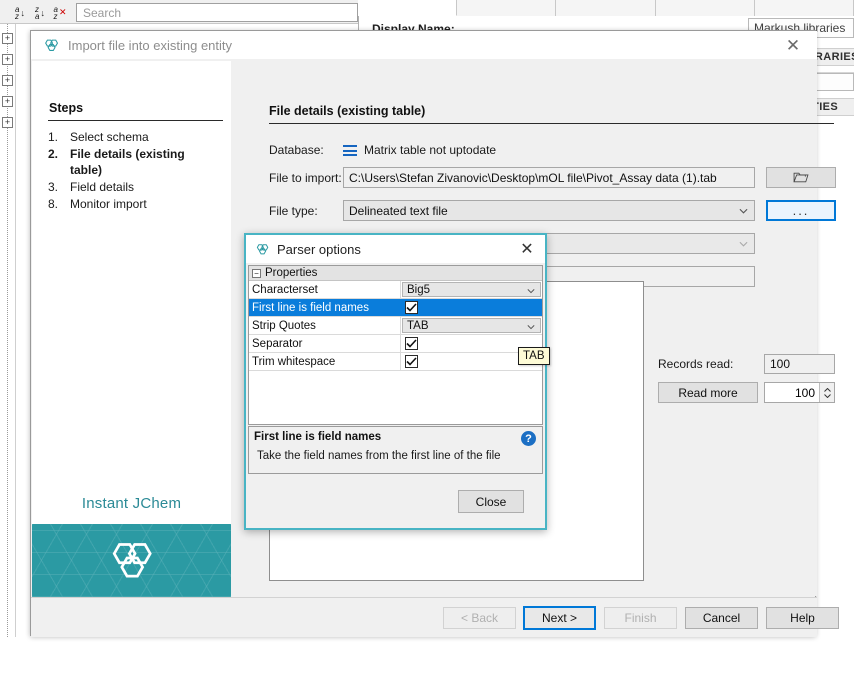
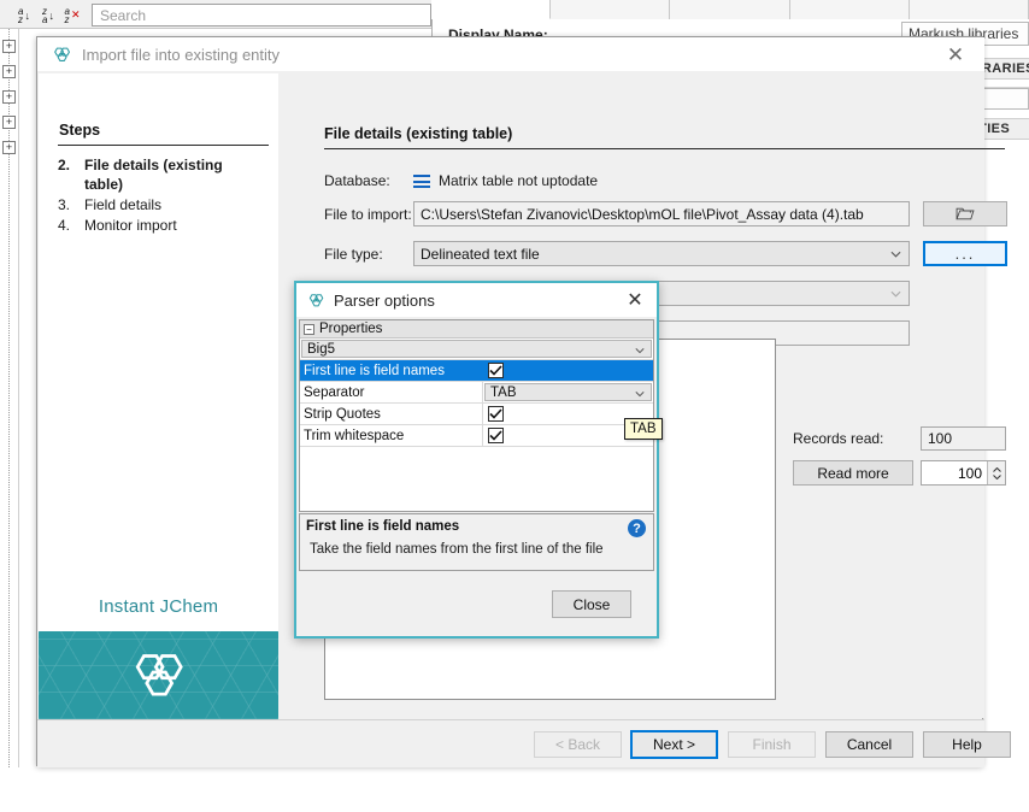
  a
  z
  ↓
  z
  a
  ↓
  a
  z
  ✕
  Search
  +
  +
  +
  +
  +
  Display Name:
  Markush libraries
  Import file into existing entity
  ✕
  Steps
- 1.
- Select schema
  2.
  File details (existing table)
  3.
  Field details
- 8.
+ 4.
  Monitor import
  Instant JChem
  File details (existing table)
  Database:
  Matrix table not uptodate
  File to import:
- C:\Users\Stefan Zivanovic\Desktop\mOL file\Pivot_Assay data (1).tab
+ C:\Users\Stefan Zivanovic\Desktop\mOL file\Pivot_Assay data (4).tab
  File type:
  Delineated text file
  ...
  Records read:
  100
  Read more
  100
  < Back
  Next >
  Finish
  Cancel
  Help
  Parser options
  ✕
  −
  Properties
- Characterset
  Big5
  First line is field names
- Strip Quotes
+ Separator
  TAB
- Separator
+ Strip Quotes
  Trim whitespace
  First line is field names
  Take the field names from the first line of the file
  ?
  Close
  TAB
